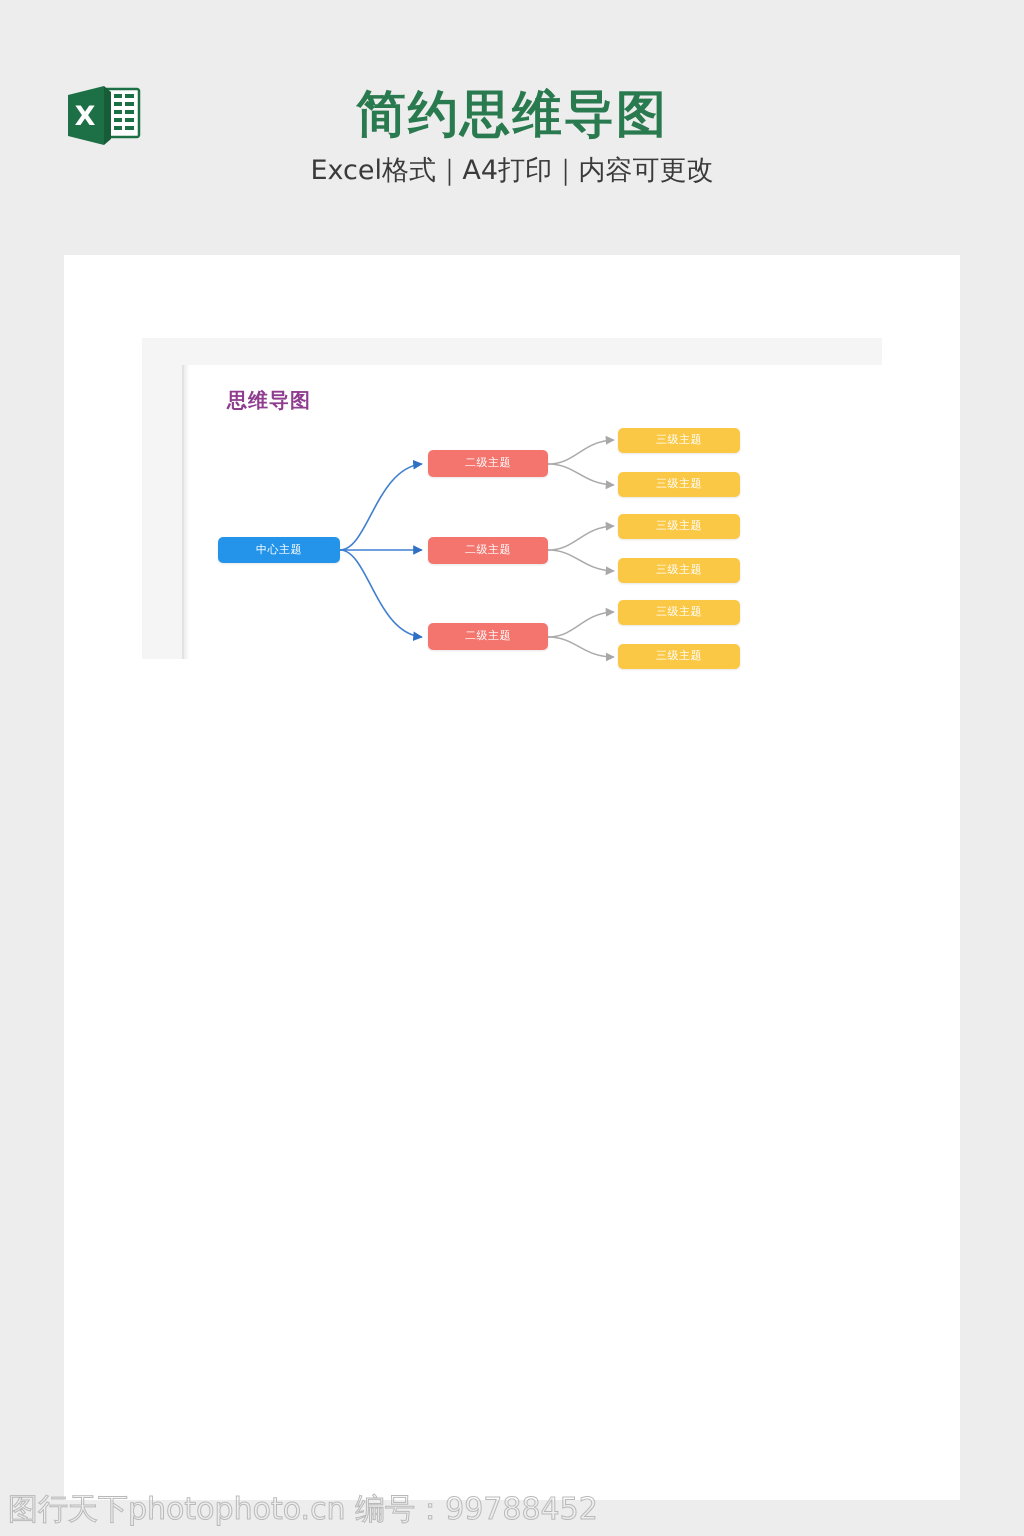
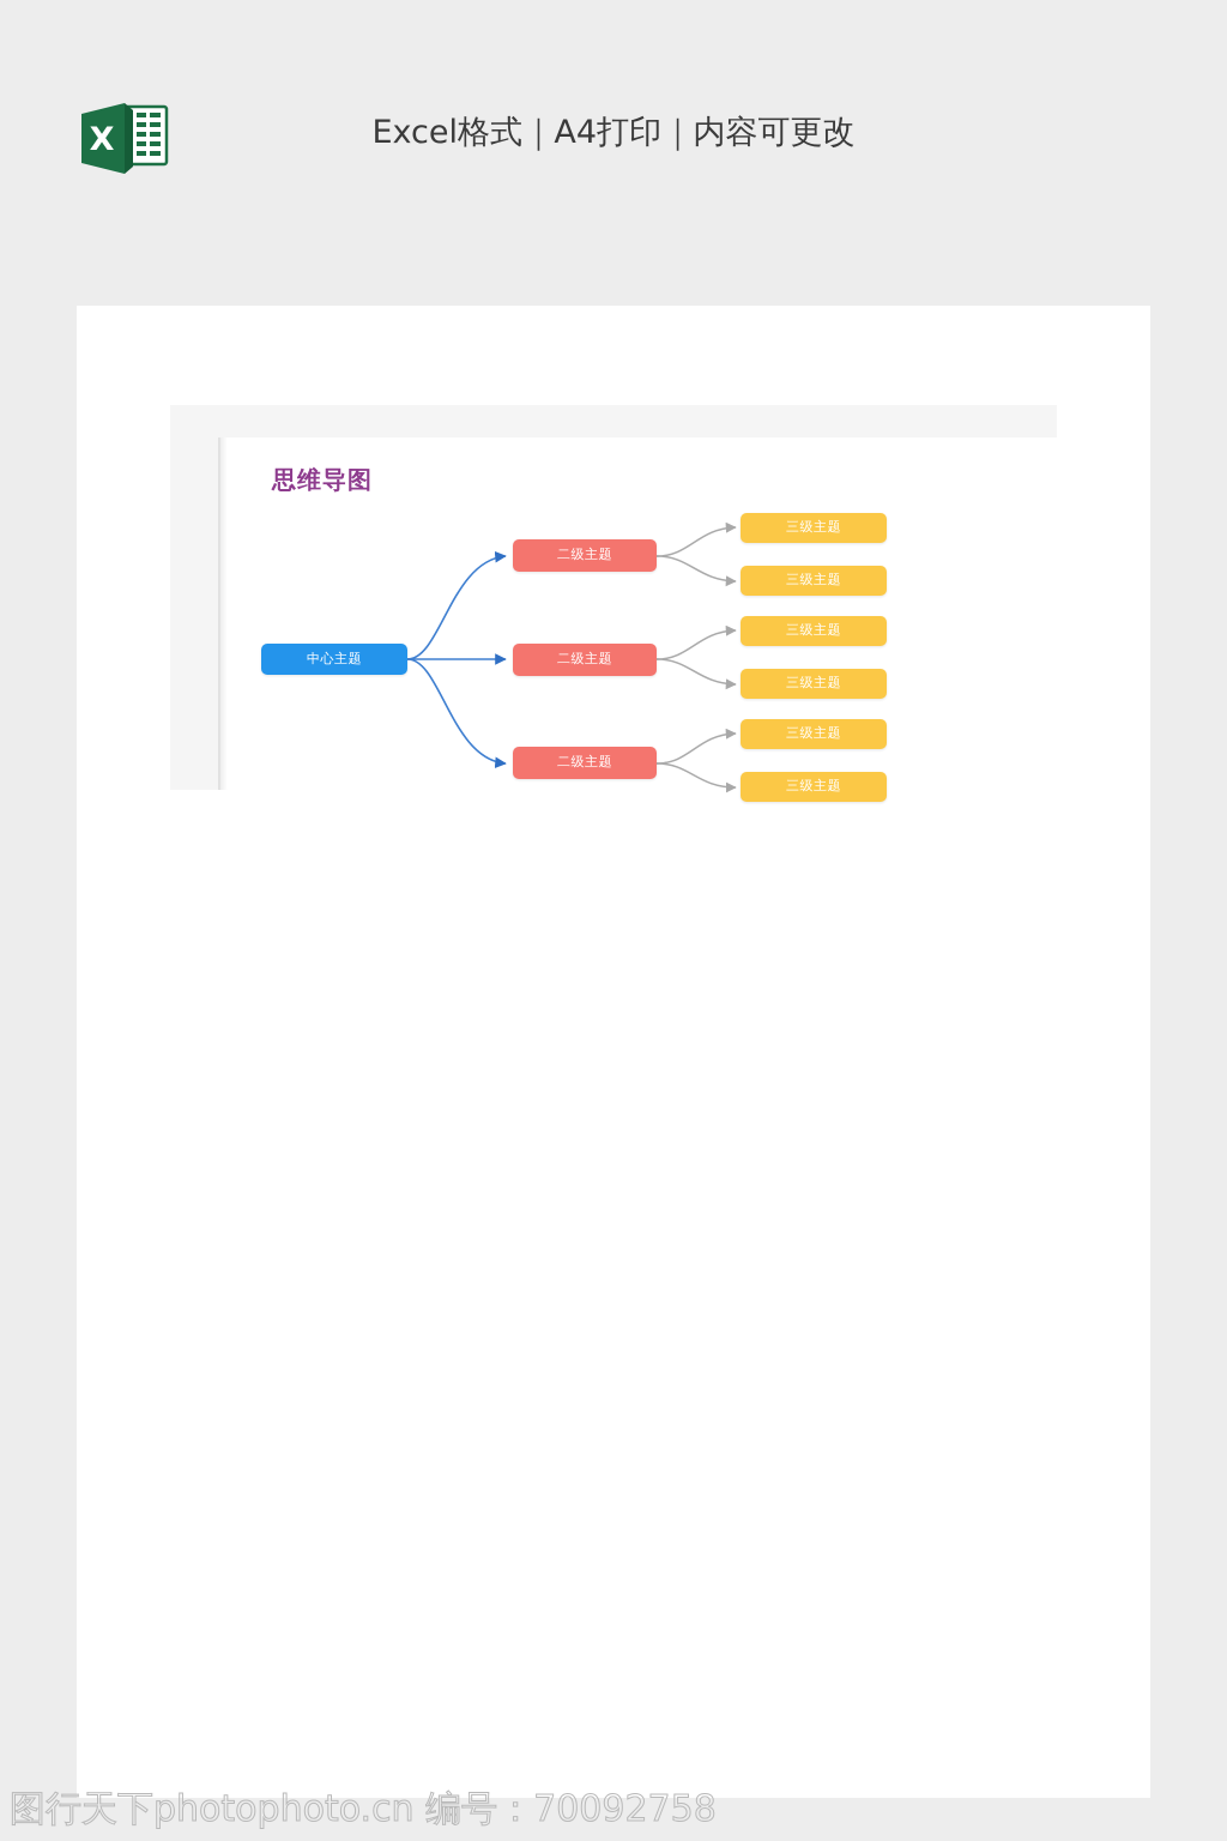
  X
- 简约思维导图
  Excel格式｜A4打印｜内容可更改
  思维导图
  中心主题
  二级主题
  二级主题
  二级主题
  三级主题
  三级主题
  三级主题
  三级主题
  三级主题
  三级主题
- 图行天下photophoto.cn 编号：99788452
+ 图行天下photophoto.cn 编号：70092758
